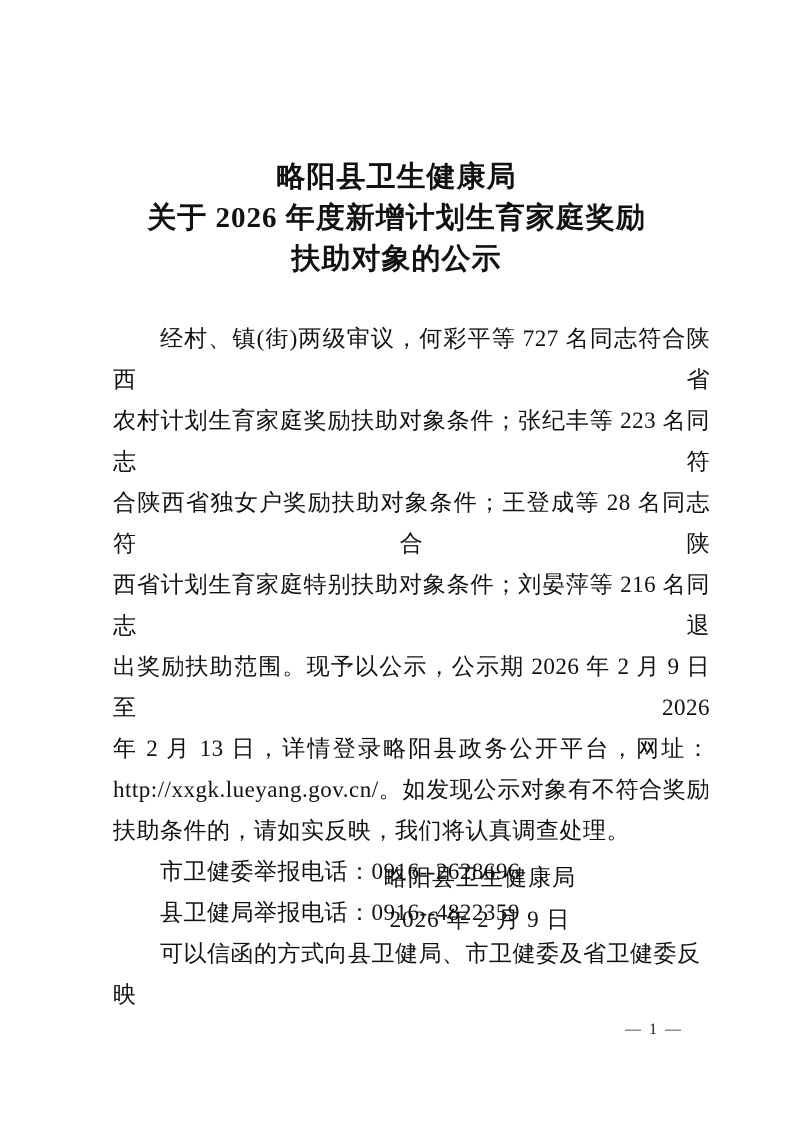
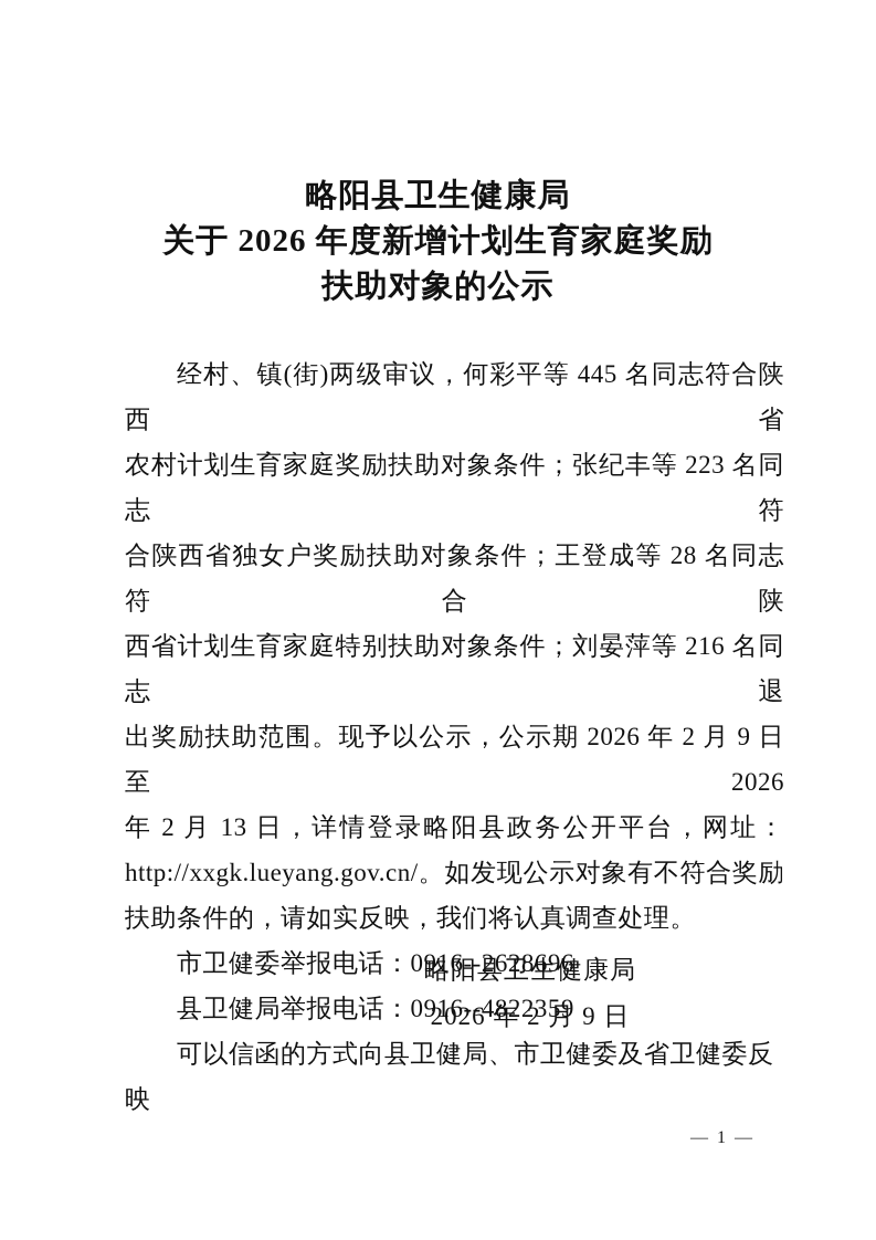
  略阳县卫生健康局
  关于 2026 年度新增计划生育家庭奖励
  扶助对象的公示
- 经村、镇(街)两级审议，何彩平等 727 名同志符合陕西省
+ 经村、镇(街)两级审议，何彩平等 445 名同志符合陕西省
  农村计划生育家庭奖励扶助对象条件；张纪丰等 223 名同志符
  合陕西省独女户奖励扶助对象条件；王登成等 28 名同志符合陕
  西省计划生育家庭特别扶助对象条件；刘晏萍等 216 名同志退
  出奖励扶助范围。现予以公示，公示期 2026 年 2 月 9 日至 2026
  年 2 月 13 日，详情登录略阳县政务公开平台，网址：
  http://xxgk.lueyang.gov.cn/。如发现公示对象有不符合奖励
  扶助条件的，请如实反映，我们将认真调查处理。
  市卫健委举报电话：0916--2628696
  县卫健局举报电话：0916--4822359
  可以信函的方式向县卫健局、市卫健委及省卫健委反映
  略阳县卫生健康局
  2026 年 2 月 9 日
  — 1 —
